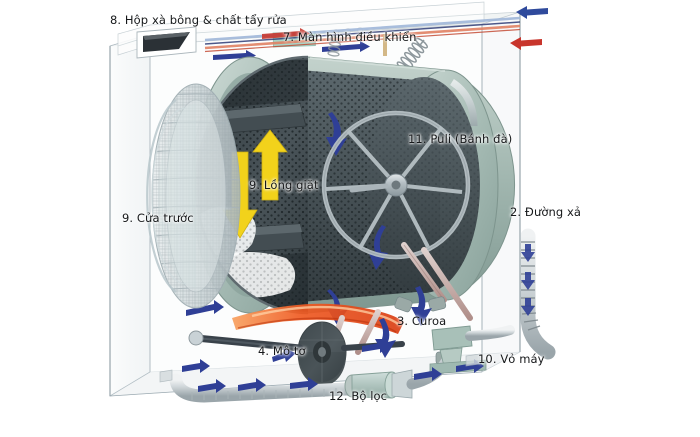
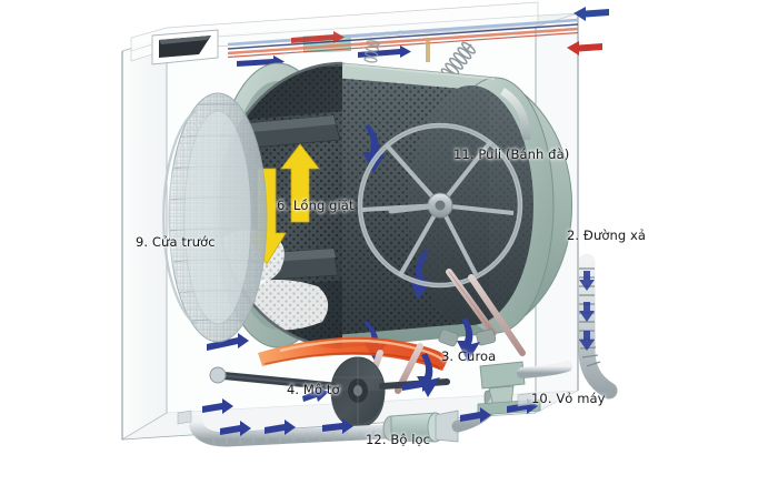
  2. Đường xả
  3. Curoa
  4. Mô tơ
- 9. Lồng giặt
+ 6. Lồng giặt
- 7. Màn hình điều khiển
- 8. Hộp xà bông & chất tẩy rửa
  9. Cửa trước
  10. Vỏ máy
  11. Puli (Bánh đà)
  12. Bộ lọc
